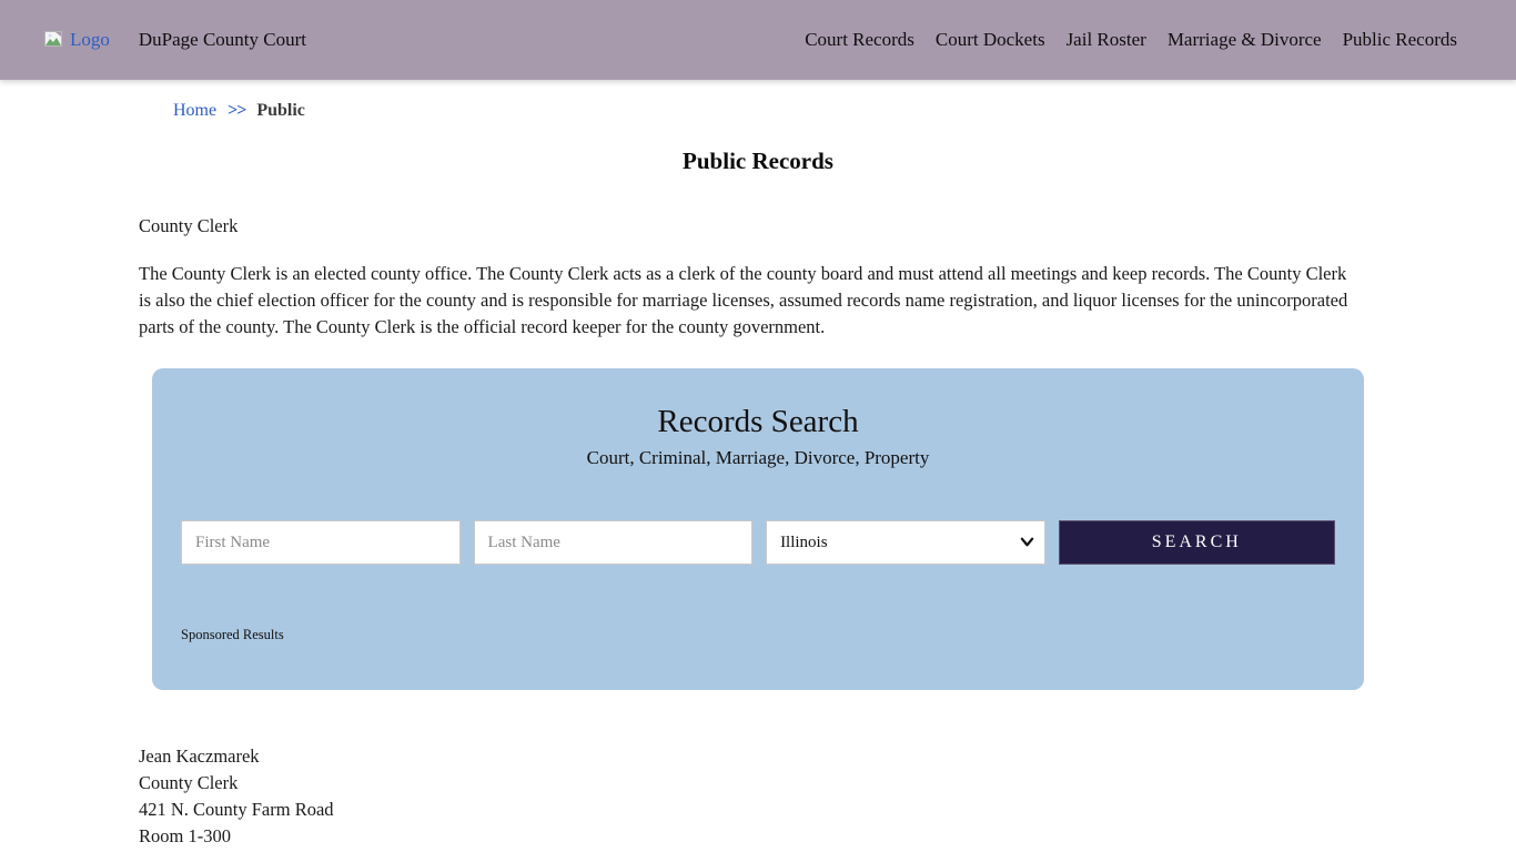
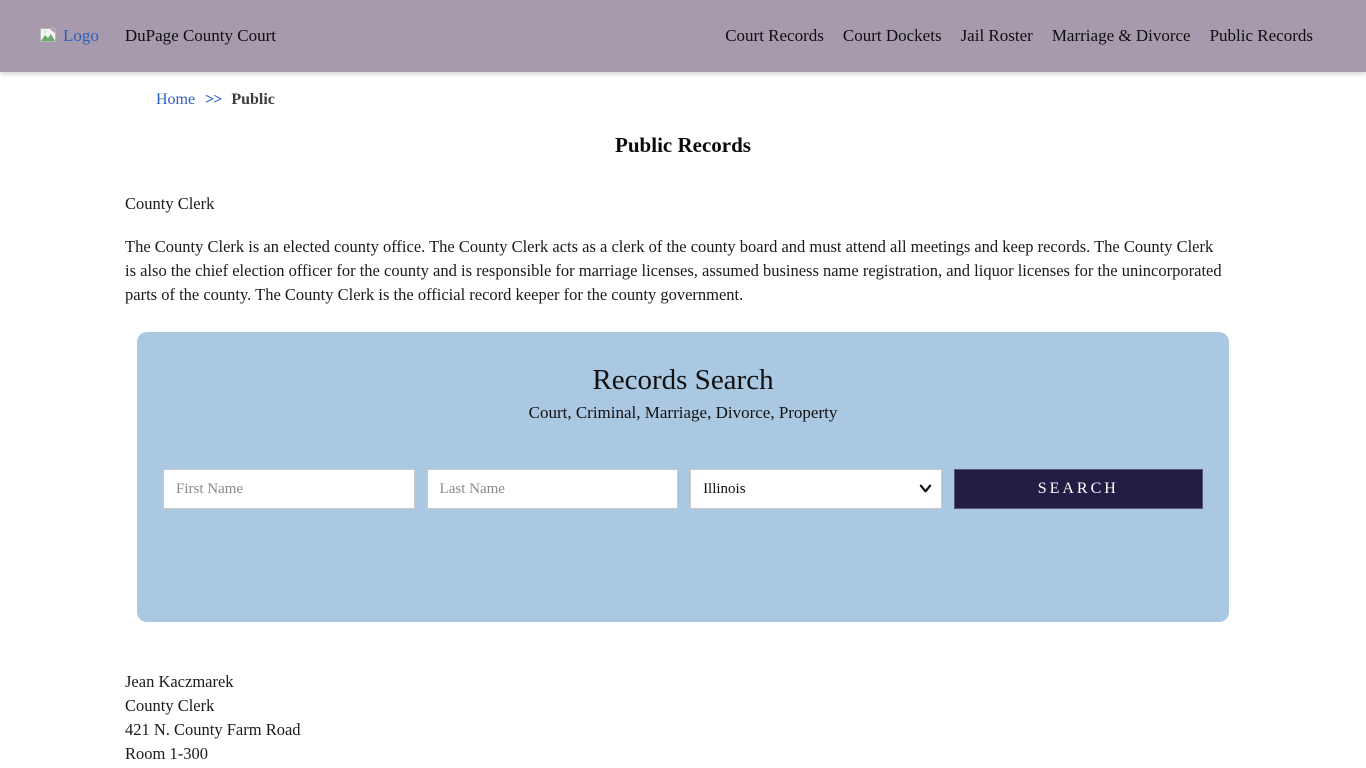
  Logo
  DuPage County Court
  Court Records
  Court Dockets
  Jail Roster
  Marriage & Divorce
  Public Records
  Home
  >>
  Public
  Public Records
  County Clerk
- The County Clerk is an elected county office. The County Clerk acts as a clerk of the county board and must attend all meetings and keep records. The County Clerk is also the chief election officer for the county and is responsible for marriage licenses, assumed records name registration, and liquor licenses for the unincorporated parts of the county. The County Clerk is the official record keeper for the county government.
+ The County Clerk is an elected county office. The County Clerk acts as a clerk of the county board and must attend all meetings and keep records. The County Clerk is also the chief election officer for the county and is responsible for marriage licenses, assumed business name registration, and liquor licenses for the unincorporated parts of the county. The County Clerk is the official record keeper for the county government.
  Records Search
  Court, Criminal, Marriage, Divorce, Property
  First Name
  Last Name
  Illinois
  SEARCH
- Sponsored Results
  Jean Kaczmarek
  County Clerk
  421 N. County Farm Road
  Room 1-300
